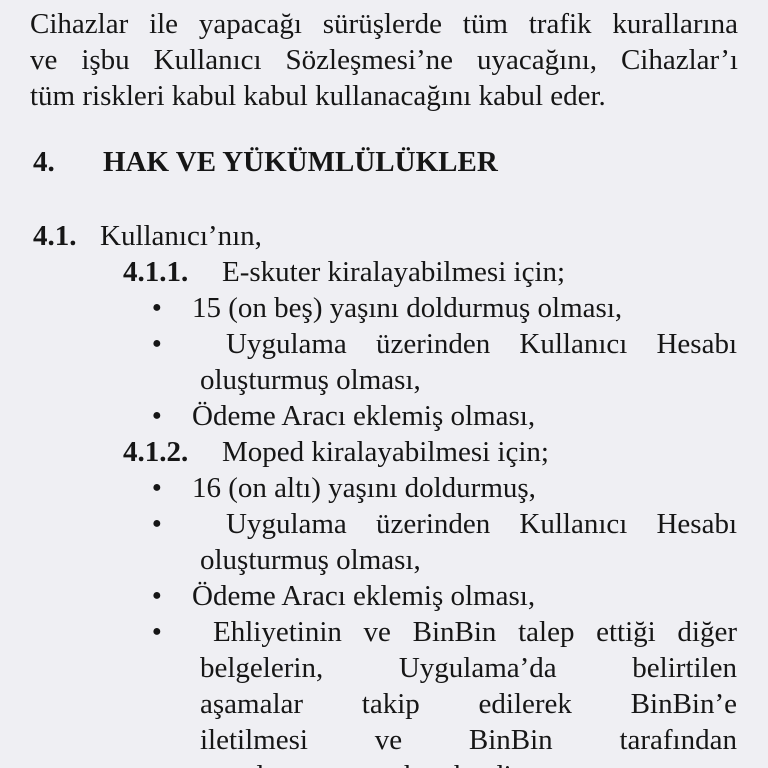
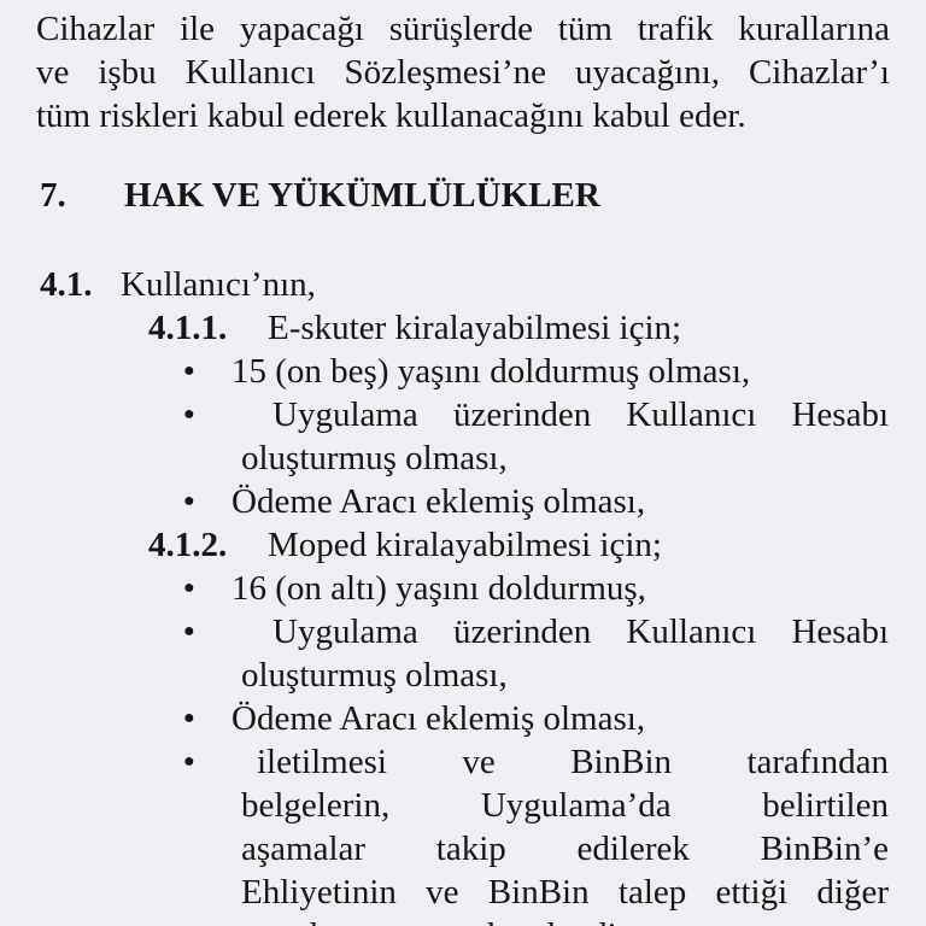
  Cihazlar ile yapacağı sürüşlerde tüm trafik kurallarına
  ve işbu Kullanıcı Sözleşmesi’ne uyacağını, Cihazlar’ı
- tüm riskleri kabul kabul kullanacağını kabul eder.
+ tüm riskleri kabul ederek kullanacağını kabul eder.
- 4.
+ 7.
  HAK VE YÜKÜMLÜLÜKLER
  4.1. Kullanıcı’nın,
  4.1.1. E-skuter kiralayabilmesi için;
  ●
  15 (on beş) yaşını doldurmuş olması,
  ●
  Uygulama üzerinden Kullanıcı Hesabı
  oluşturmuş olması,
  ●
  Ödeme Aracı eklemiş olması,
  4.1.2. Moped kiralayabilmesi için;
  ●
  16 (on altı) yaşını doldurmuş,
  ●
  Uygulama üzerinden Kullanıcı Hesabı
  oluşturmuş olması,
  ●
  Ödeme Aracı eklemiş olması,
  ●
- Ehliyetinin ve BinBin talep ettiği diğer
+ iletilmesi ve BinBin tarafından
  belgelerin, Uygulama’da belirtilen
  aşamalar takip edilerek BinBin’e
- iletilmesi ve BinBin tarafından
+ Ehliyetinin ve BinBin talep ettiği diğer
